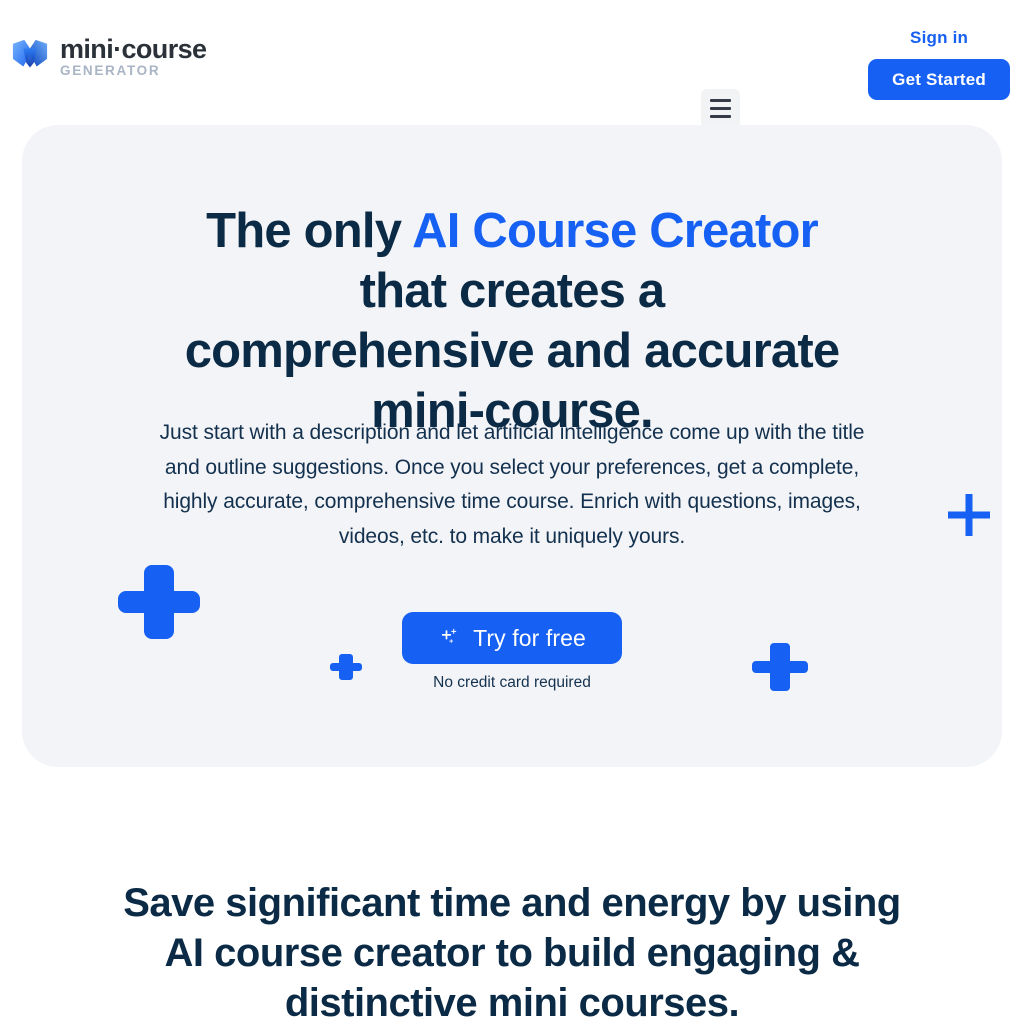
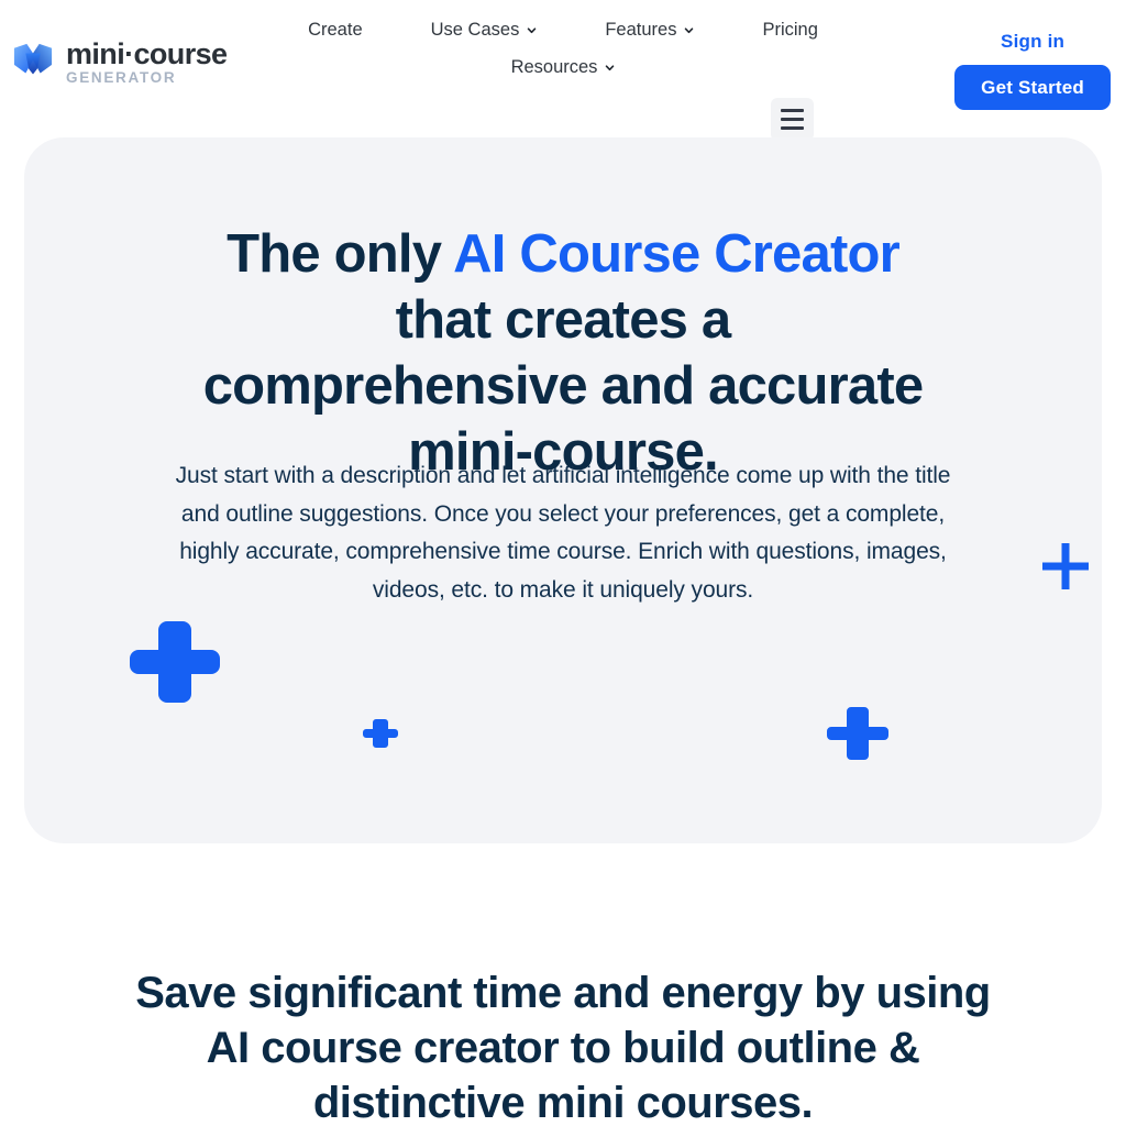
  mini·course
  GENERATOR
+ Create
+ Use Cases
+ Features
+ Pricing
+ Resources
  Sign in
  Get Started
  The only AI Course Creator that creates a comprehensive and accurate mini-course.
  Just start with a description and let artificial intelligence come up with the title and outline suggestions. Once you select your preferences, get a complete, highly accurate, comprehensive time course. Enrich with questions, images, videos, etc. to make it uniquely yours.
- Try for free
- No credit card required
- Save significant time and energy by using AI course creator to build engaging & distinctive mini courses.
+ Save significant time and energy by using AI course creator to build outline & distinctive mini courses.
